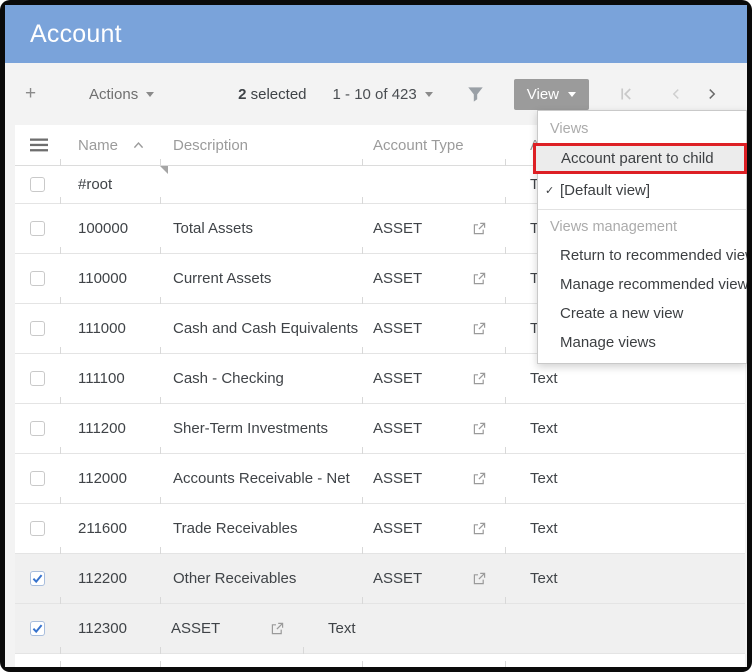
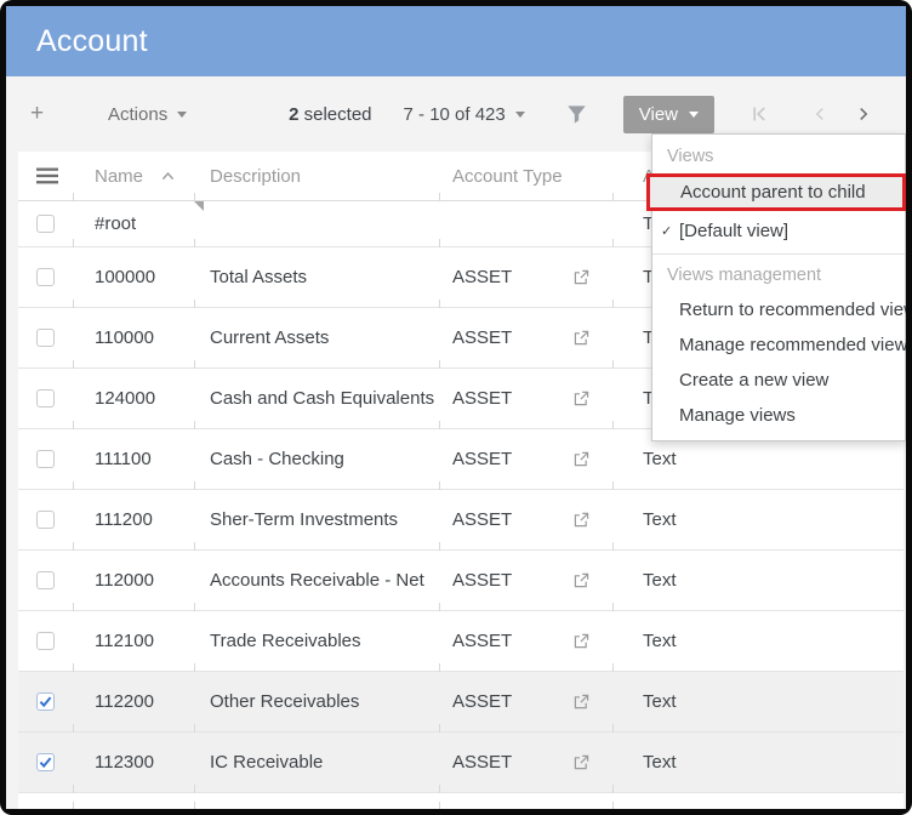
  Account
  +
  Actions
  2 selected
- 1 - 10 of 423
+ 7 - 10 of 423
  View
  Name
  Description
  Account Type
  #root
  100000
  Total Assets
  ASSET
  110000
  Current Assets
  ASSET
- 111000
+ 124000
  Cash and Cash Equivalents
  ASSET
  111100
  Cash - Checking
  ASSET
  Text
  111200
  Sher-Term Investments
  ASSET
  Text
  112000
  Accounts Receivable - Net
  ASSET
  Text
- 211600
+ 112100
  Trade Receivables
  ASSET
  Text
  112200
  Other Receivables
  ASSET
  Text
  112300
+ IC Receivable
  ASSET
  Text
  Views
  Account parent to child
  [Default view]
  Views management
  Return to recommended vie
  Manage recommended view
  Create a new view
  Manage views
